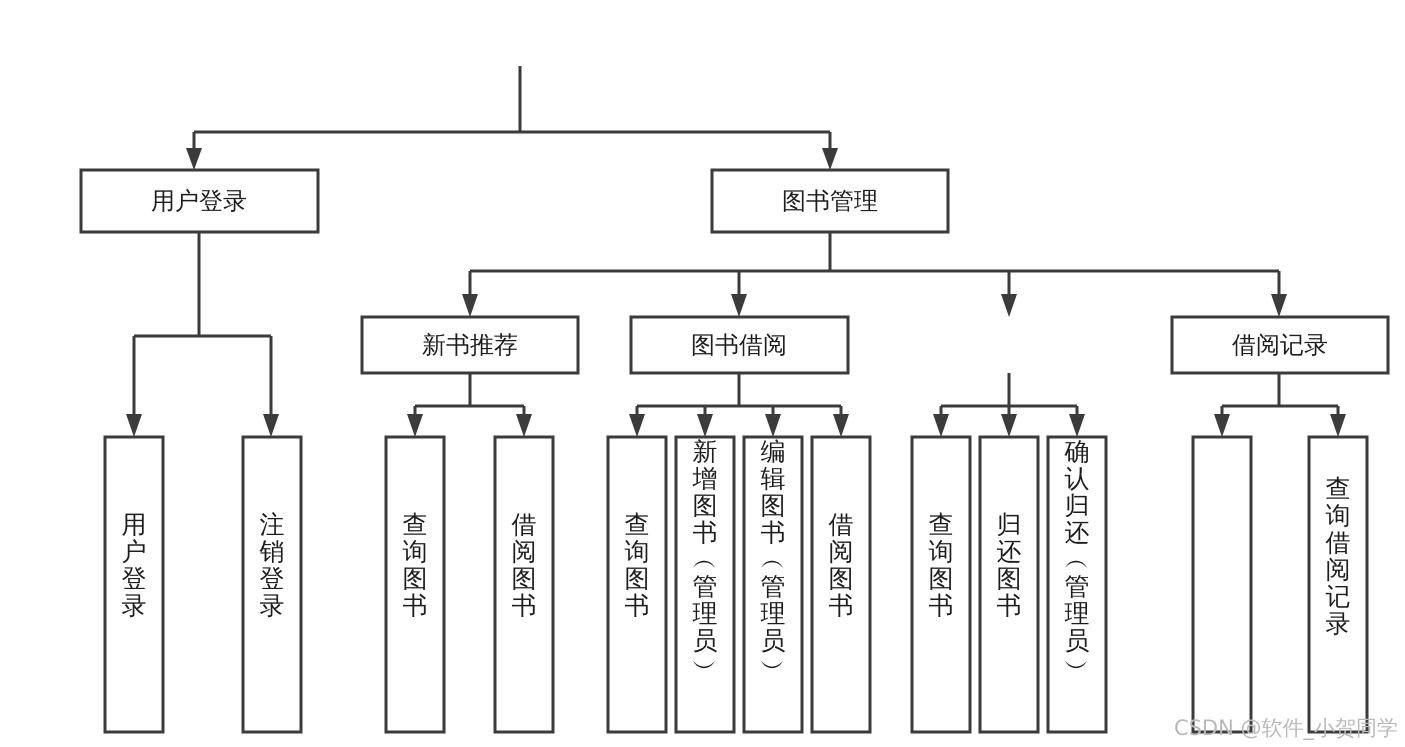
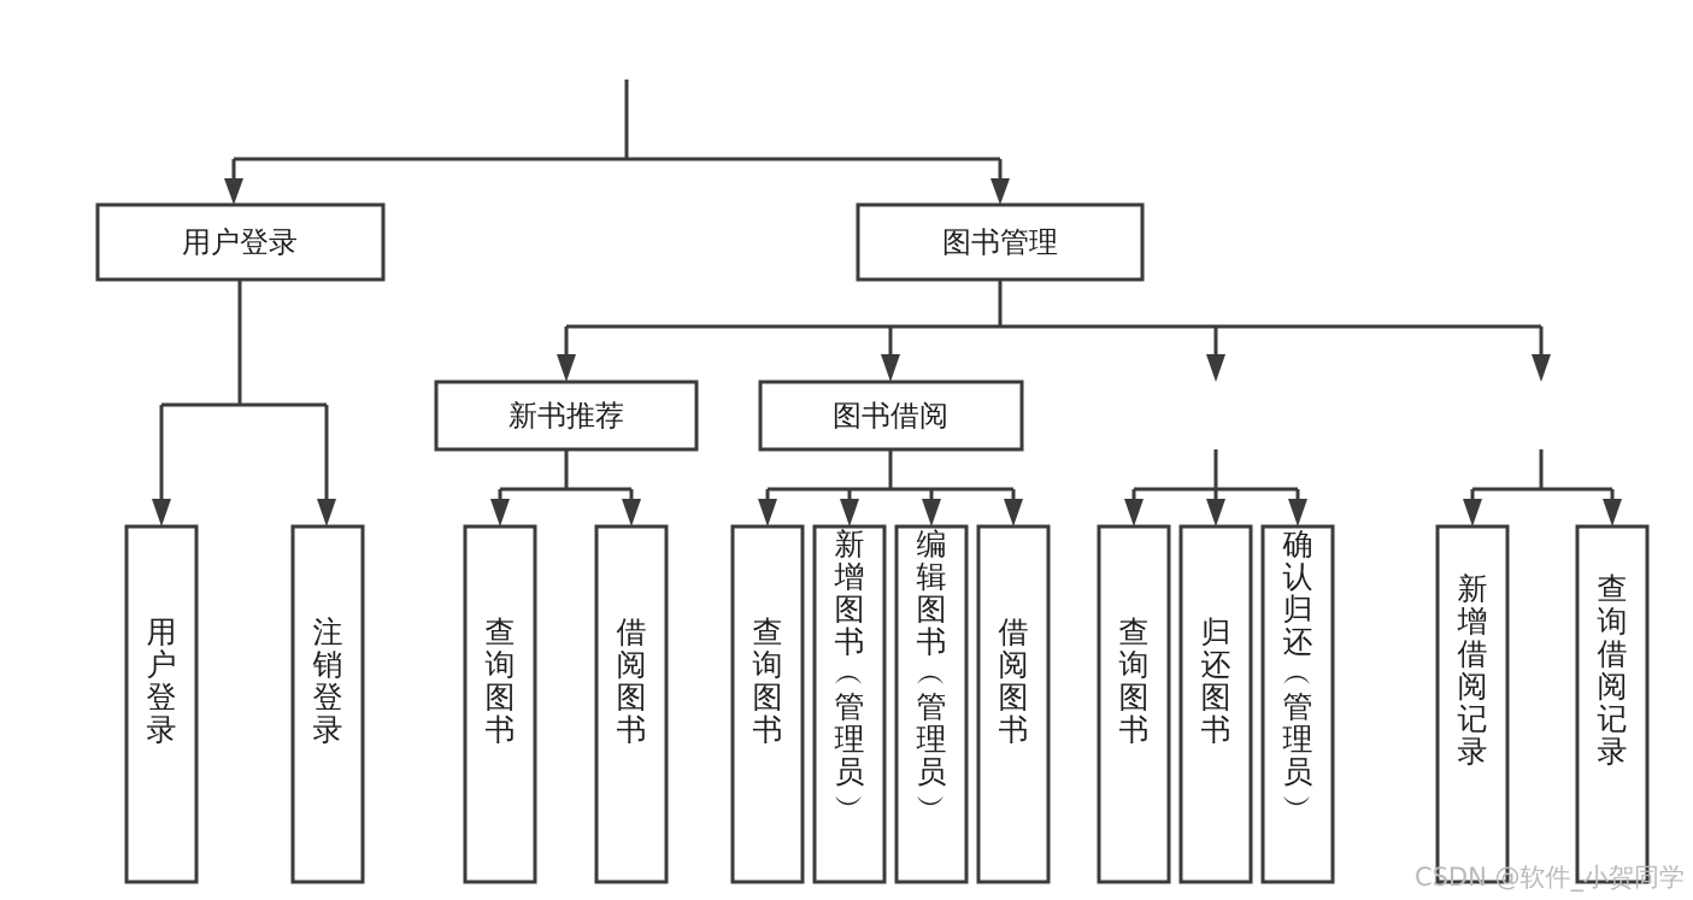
  用户登录
  图书管理
  新书推荐
  图书借阅
- 借阅记录
  用户登录
  注销登录
  查询图书
  借阅图书
  查询图书
  新增图书 ︵ 管理员 ︶
  编辑图书 ︵ 管理员 ︶
  借阅图书
  查询图书
  归还图书
  确认归还 ︵ 管理员 ︶
+ 新增借阅记录
  查询借阅记录
  CSDN @软件_小贺同学
